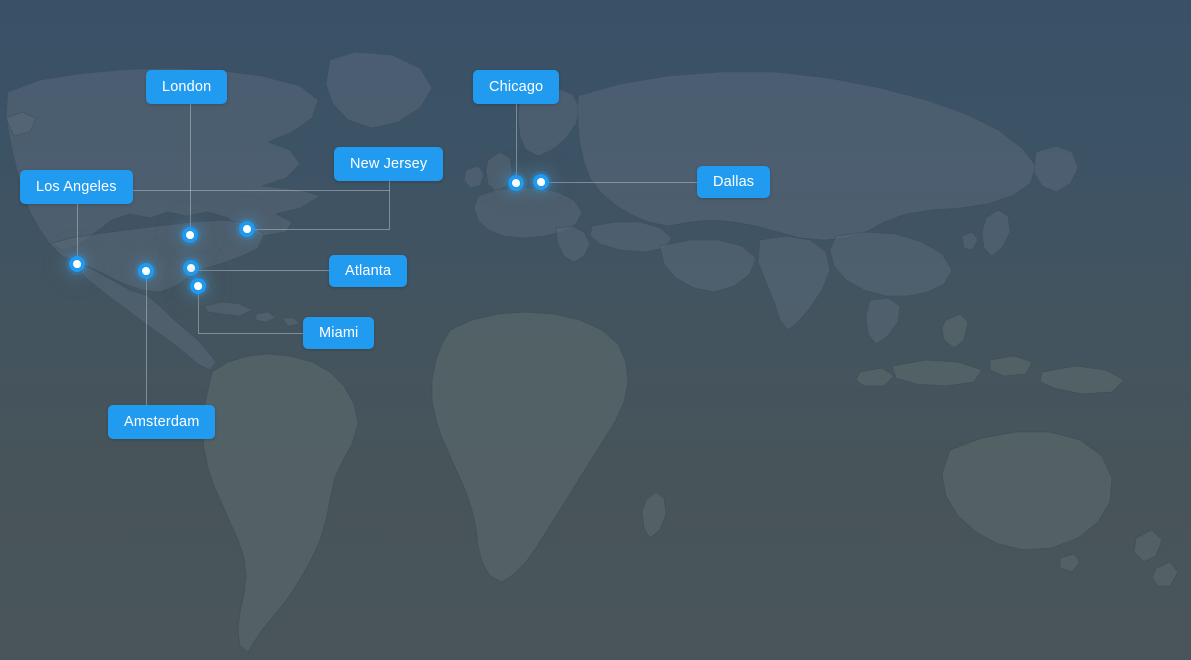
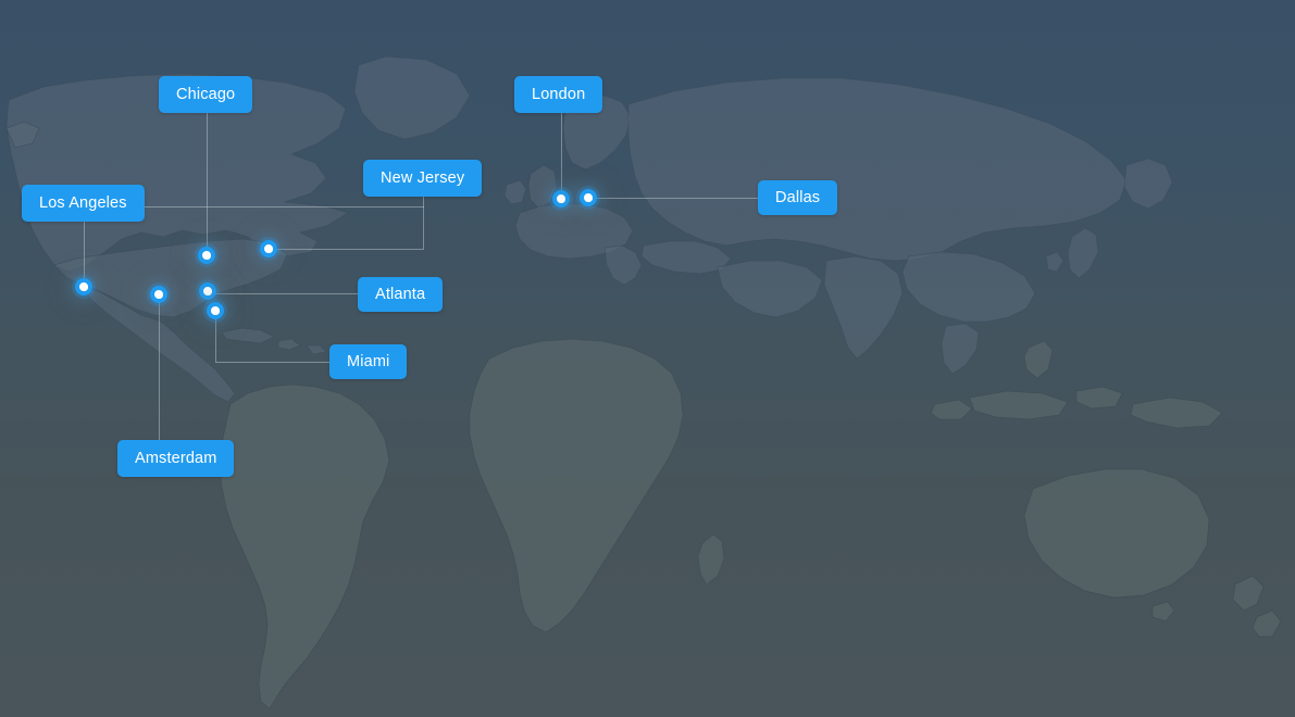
- London
+ Chicago
  New Jersey
  Los Angeles
  Atlanta
  Miami
  Amsterdam
- Chicago
+ London
  Dallas
